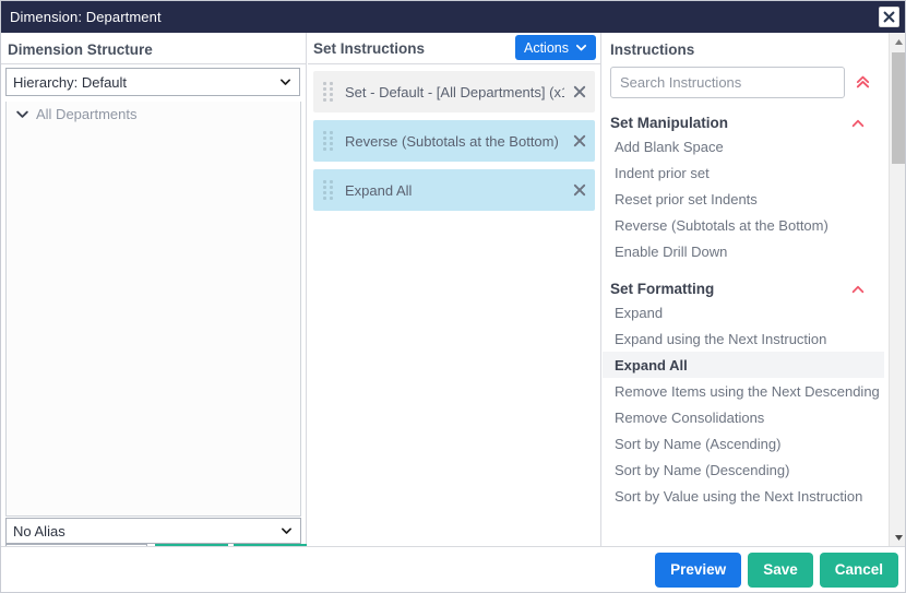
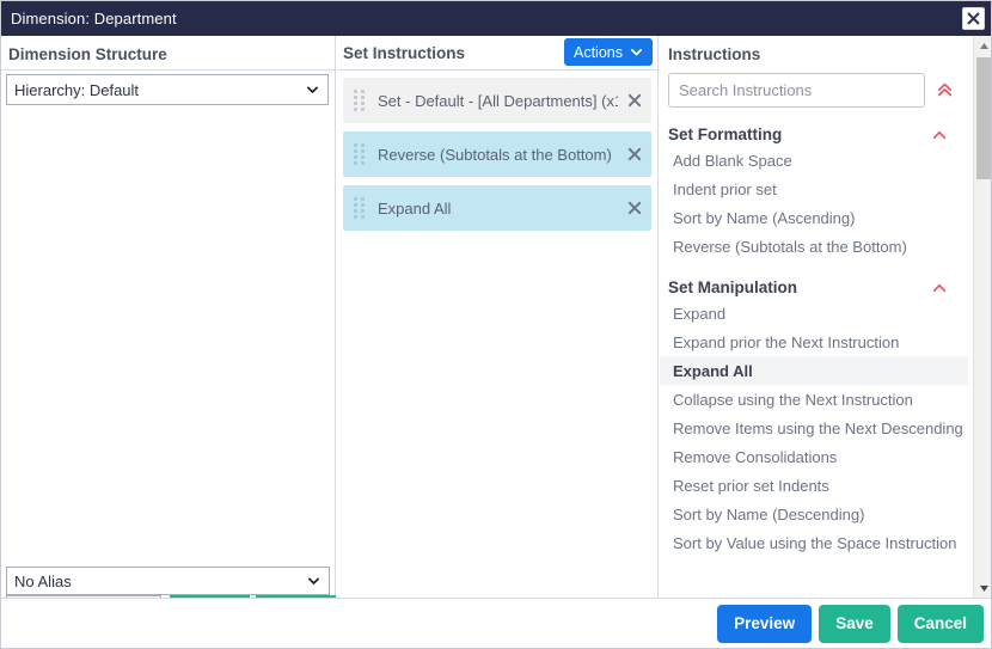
  Dimension: Department
  Dimension Structure
  Hierarchy: Default
- All Departments
  No Alias
  Set Instructions
  Actions
  Set - Default - [All Departments] (x
  Reverse (Subtotals at the Bottom)
  Expand All
  Instructions
  Search Instructions
- Set Manipulation
+ Set Formatting
  Add Blank Space
  Indent prior set
- Reset prior set Indents
+ Sort by Name (Ascending)
  Reverse (Subtotals at the Bottom)
- Enable Drill Down
- Set Formatting
+ Set Manipulation
  Expand
- Expand using the Next Instruction
+ Expand prior the Next Instruction
  Expand All
+ Collapse using the Next Instruction
  Remove Items using the Next Descending
  Remove Consolidations
- Sort by Name (Ascending)
+ Reset prior set Indents
  Sort by Name (Descending)
- Sort by Value using the Next Instruction
+ Sort by Value using the Space Instruction
  Preview
  Save
  Cancel
